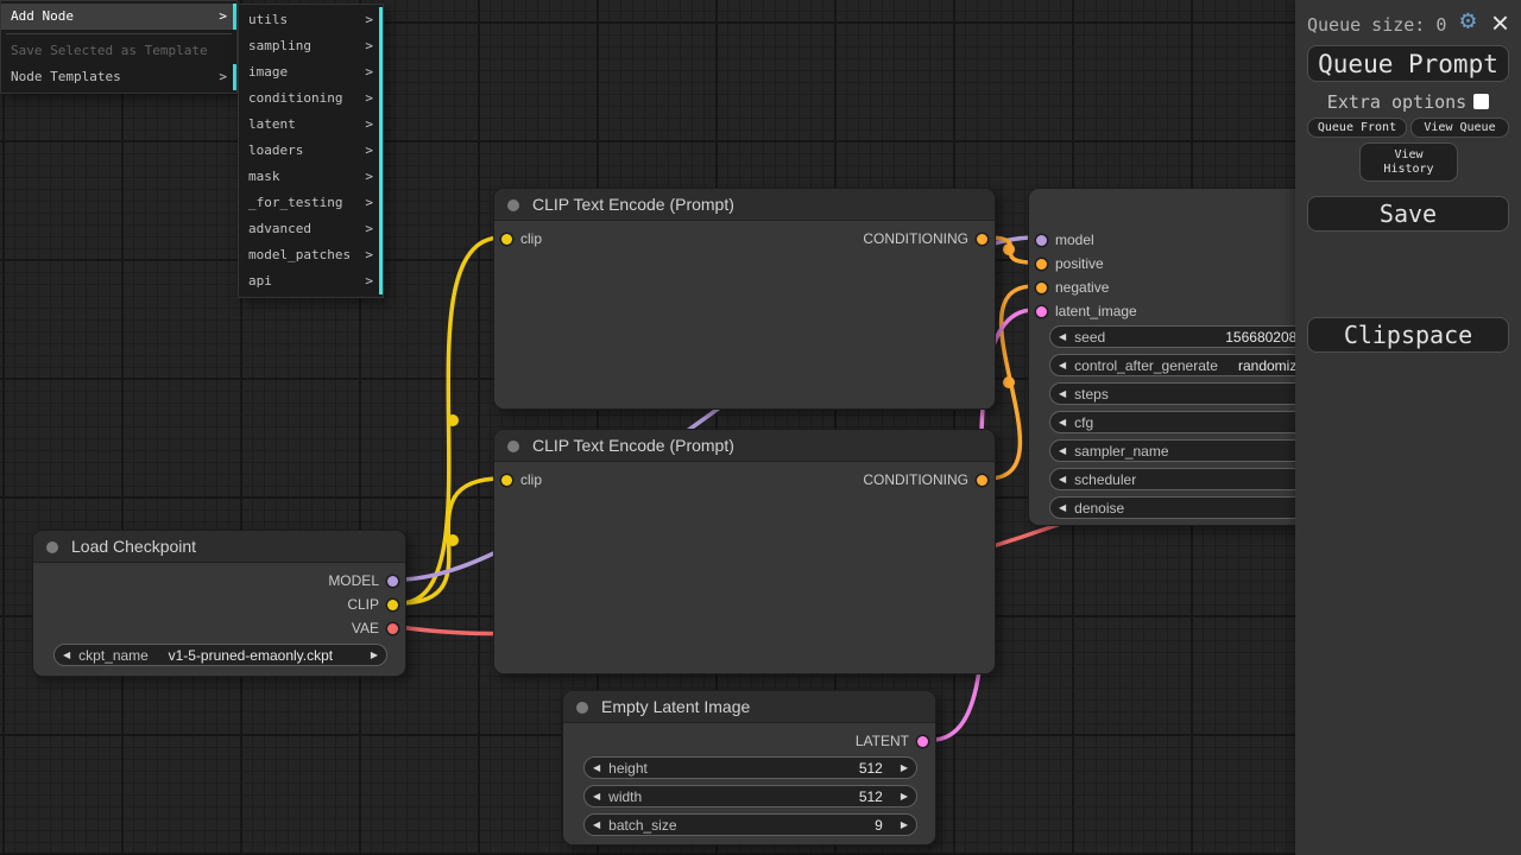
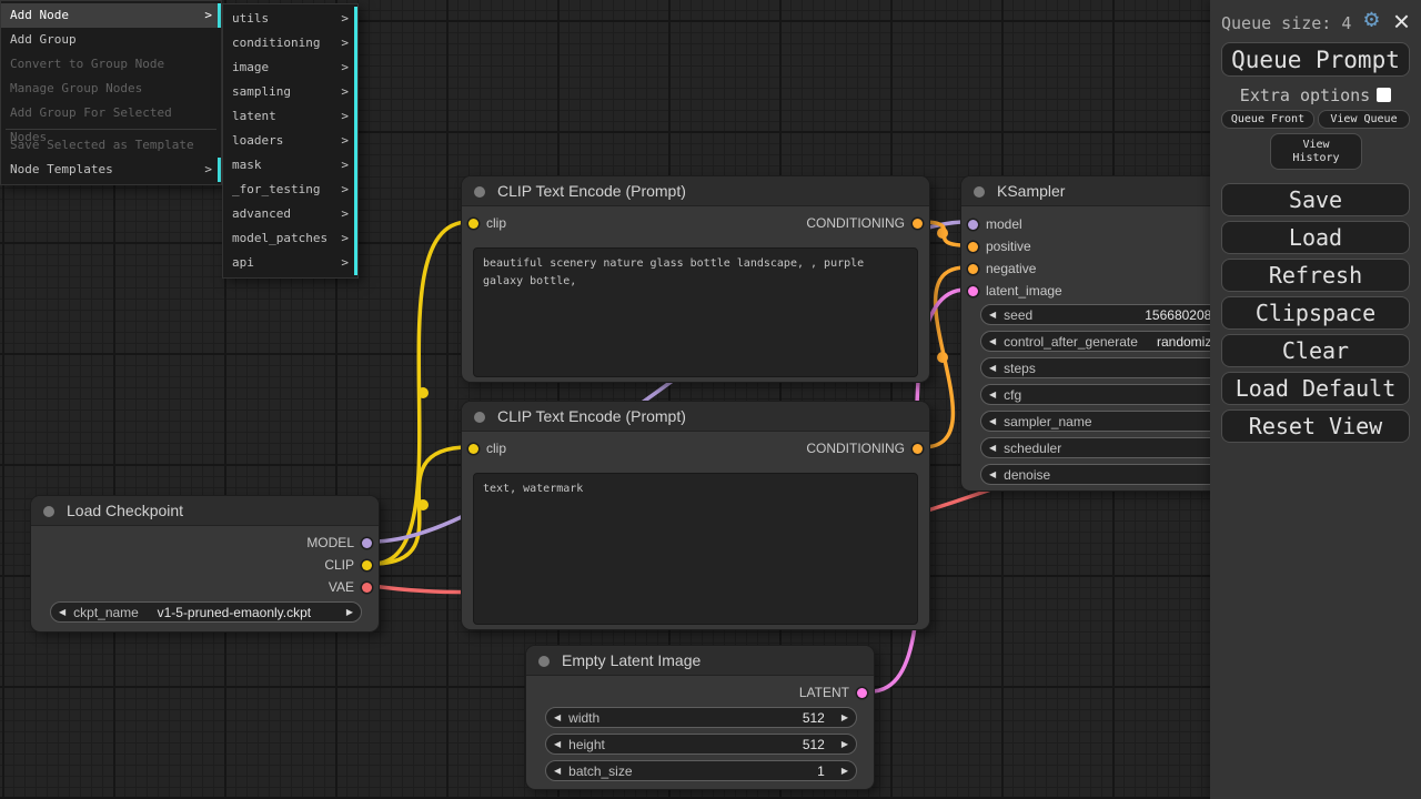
  CLIP Text Encode (Prompt)
  clip
  CONDITIONING
+ beautiful scenery nature glass bottle landscape, , purple galaxy bottle,
  CLIP Text Encode (Prompt)
  clip
  CONDITIONING
+ text, watermark
+ KSampler
  model
  positive
  negative
  latent_image
  ◀
  seed
  156680208
  ◀
  control_after_generate
  randomiz
  ◀
  steps
  ◀
  cfg
  ◀
  sampler_name
  ◀
  scheduler
  ◀
  denoise
  Load Checkpoint
  MODEL
  CLIP
  VAE
  ◀
  ckpt_name
  v1-5-pruned-emaonly.ckpt
  ▶
  Empty Latent Image
  LATENT
  ◀
- height
+ width
  512
  ▶
  ◀
- width
+ height
  512
  ▶
  ◀
  batch_size
- 9
+ 1
  ▶
- Queue size: 0
+ Queue size: 4
  ⚙
  ×
  Queue Prompt
  Extra options
  Queue Front
  View Queue
  View
  History
  Save
+ Load
+ Refresh
  Clipspace
+ Clear
+ Load Default
+ Reset View
  Add Node
  >
+ Add Group
+ Convert to Group Node
+ Manage Group Nodes
+ Add Group For Selected Nodes
  Save Selected as Template
  Node Templates
  >
  utils
  >
- sampling
+ conditioning
  >
  image
  >
- conditioning
+ sampling
  >
  latent
  >
  loaders
  >
  mask
  >
  _for_testing
  >
  advanced
  >
  model_patches
  >
  api
  >
